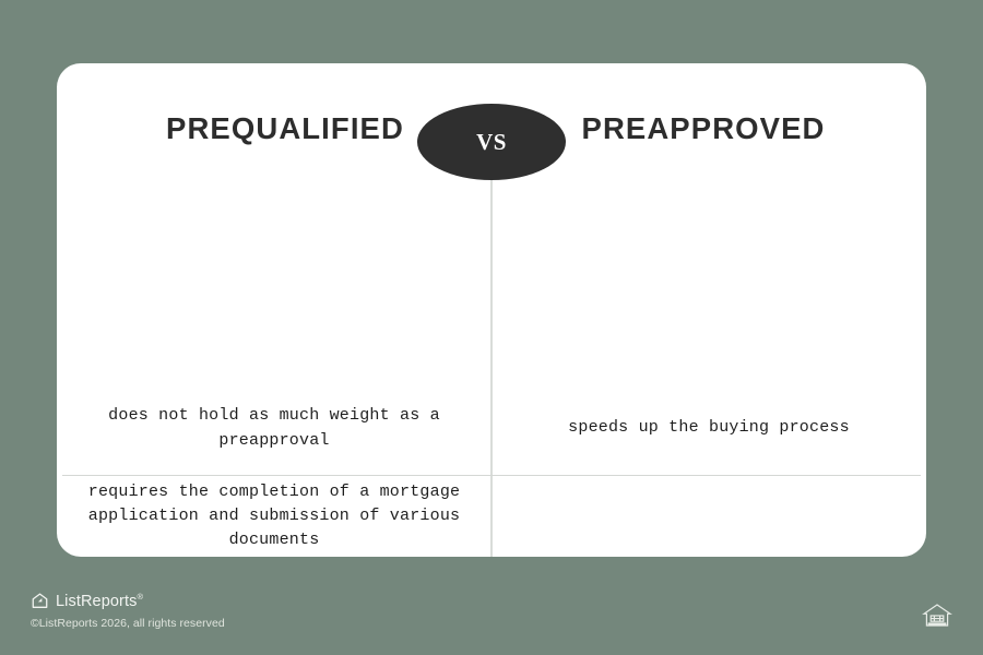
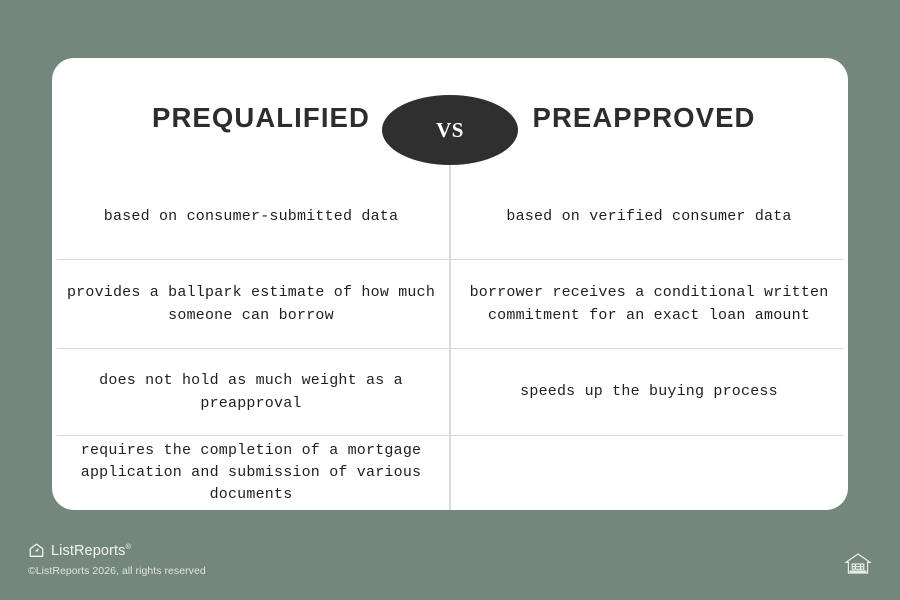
  PREQUALIFIED
  PREAPPROVED
  VS
+ based on consumer-submitted data
+ based on verified consumer data
+ provides a ballpark estimate of how much someone can borrow
+ borrower receives a conditional written commitment for an exact loan amount
  does not hold as much weight as a preapproval
  speeds up the buying process
  requires the completion of a mortgage application and submission of various documents
  ListReports®
  ©ListReports 2026, all rights reserved
